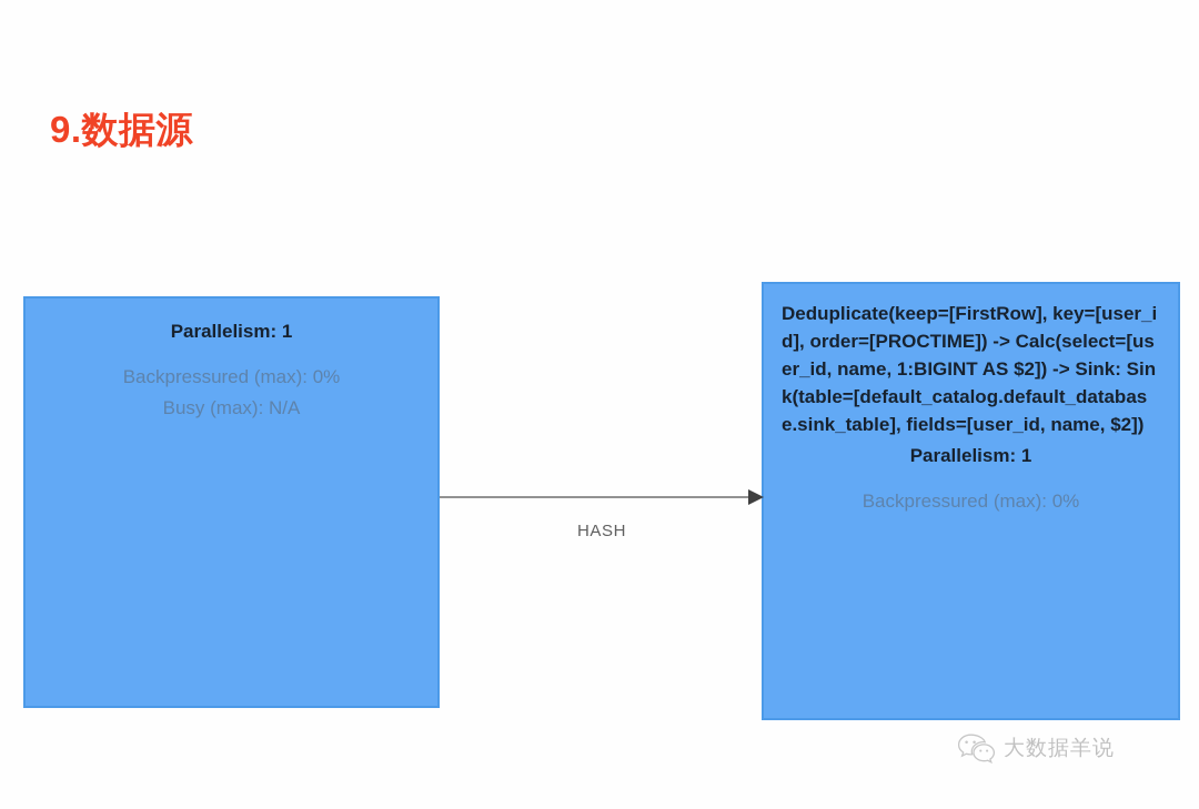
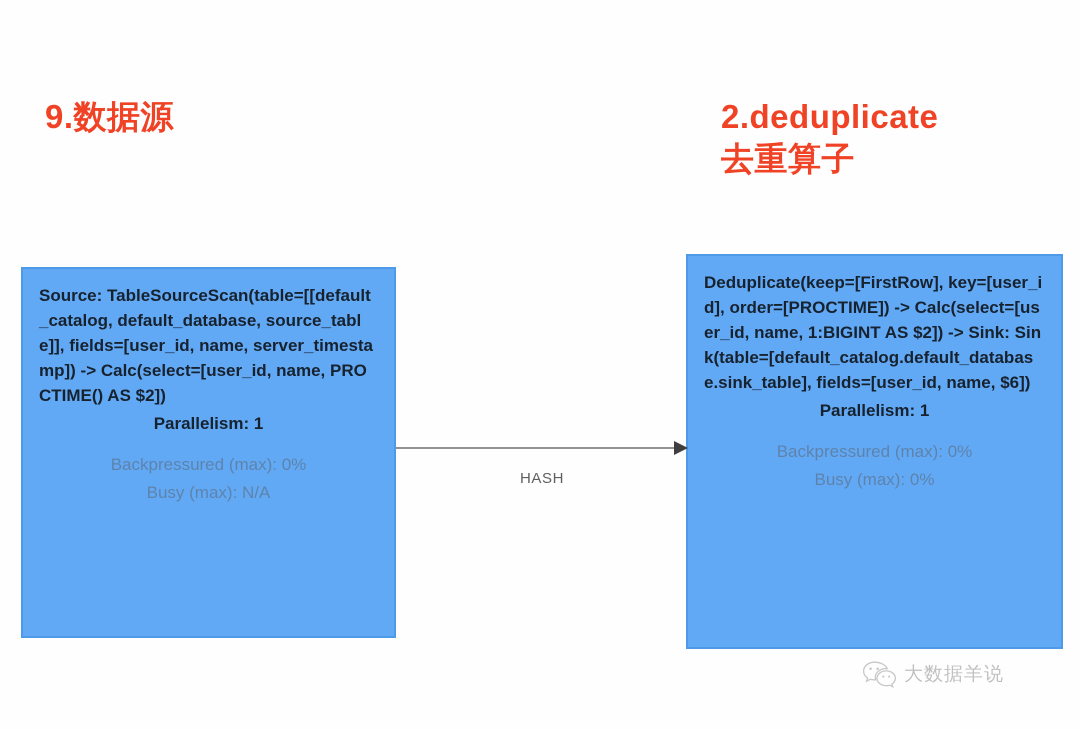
  9.数据源
+ 2.deduplicate
+ 去重算子
+ Source: TableSourceScan(table=[[default_catalog, default_database, source_table]], fields=[user_id, name, server_timestamp]) -> Calc(select=[user_id, name, PROCTIME() AS $2])
  Parallelism: 1
  Backpressured (max): 0%
  Busy (max): N/A
- Deduplicate(keep=[FirstRow], key=[user_id], order=[PROCTIME]) -> Calc(select=[user_id, name, 1:BIGINT AS $2]) -> Sink: Sink(table=[default_catalog.default_database.sink_table], fields=[user_id, name, $2])
+ Deduplicate(keep=[FirstRow], key=[user_id], order=[PROCTIME]) -> Calc(select=[user_id, name, 1:BIGINT AS $2]) -> Sink: Sink(table=[default_catalog.default_database.sink_table], fields=[user_id, name, $6])
  Parallelism: 1
  Backpressured (max): 0%
+ Busy (max): 0%
  HASH
  大数据羊说
